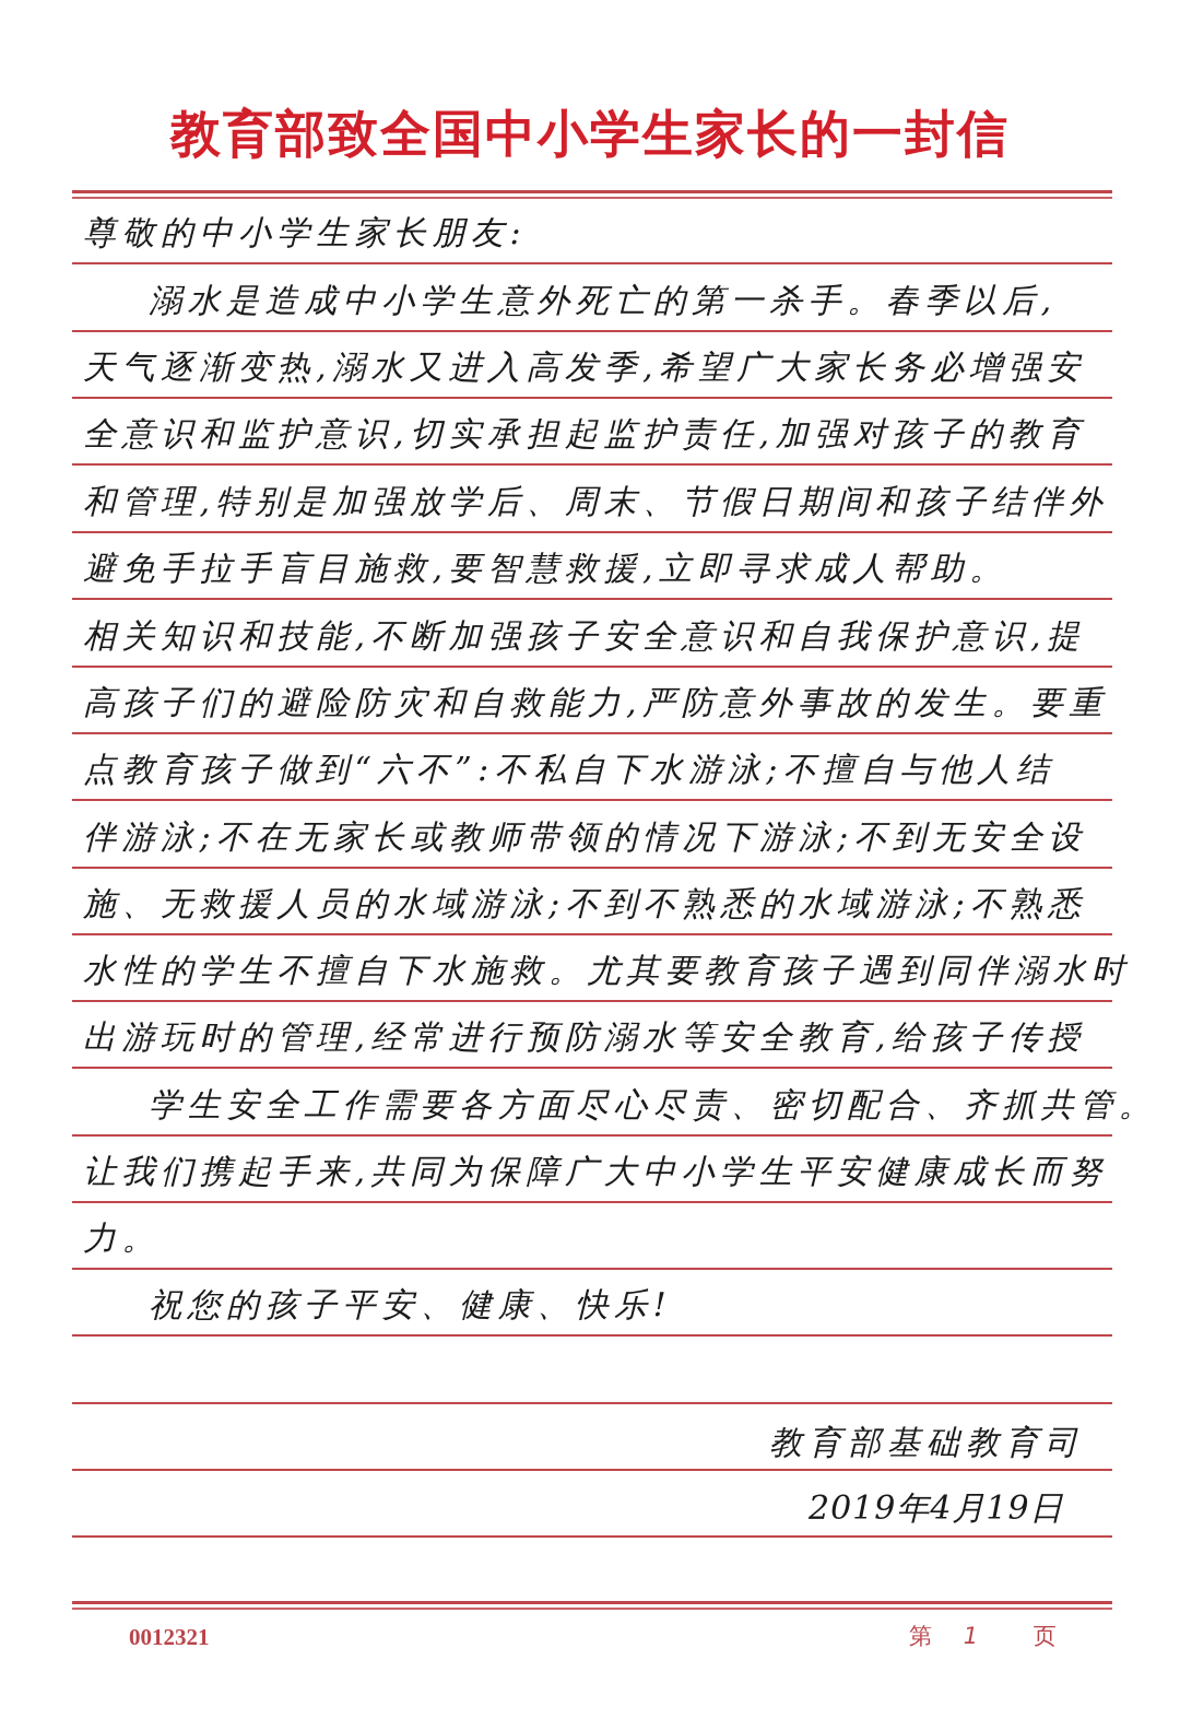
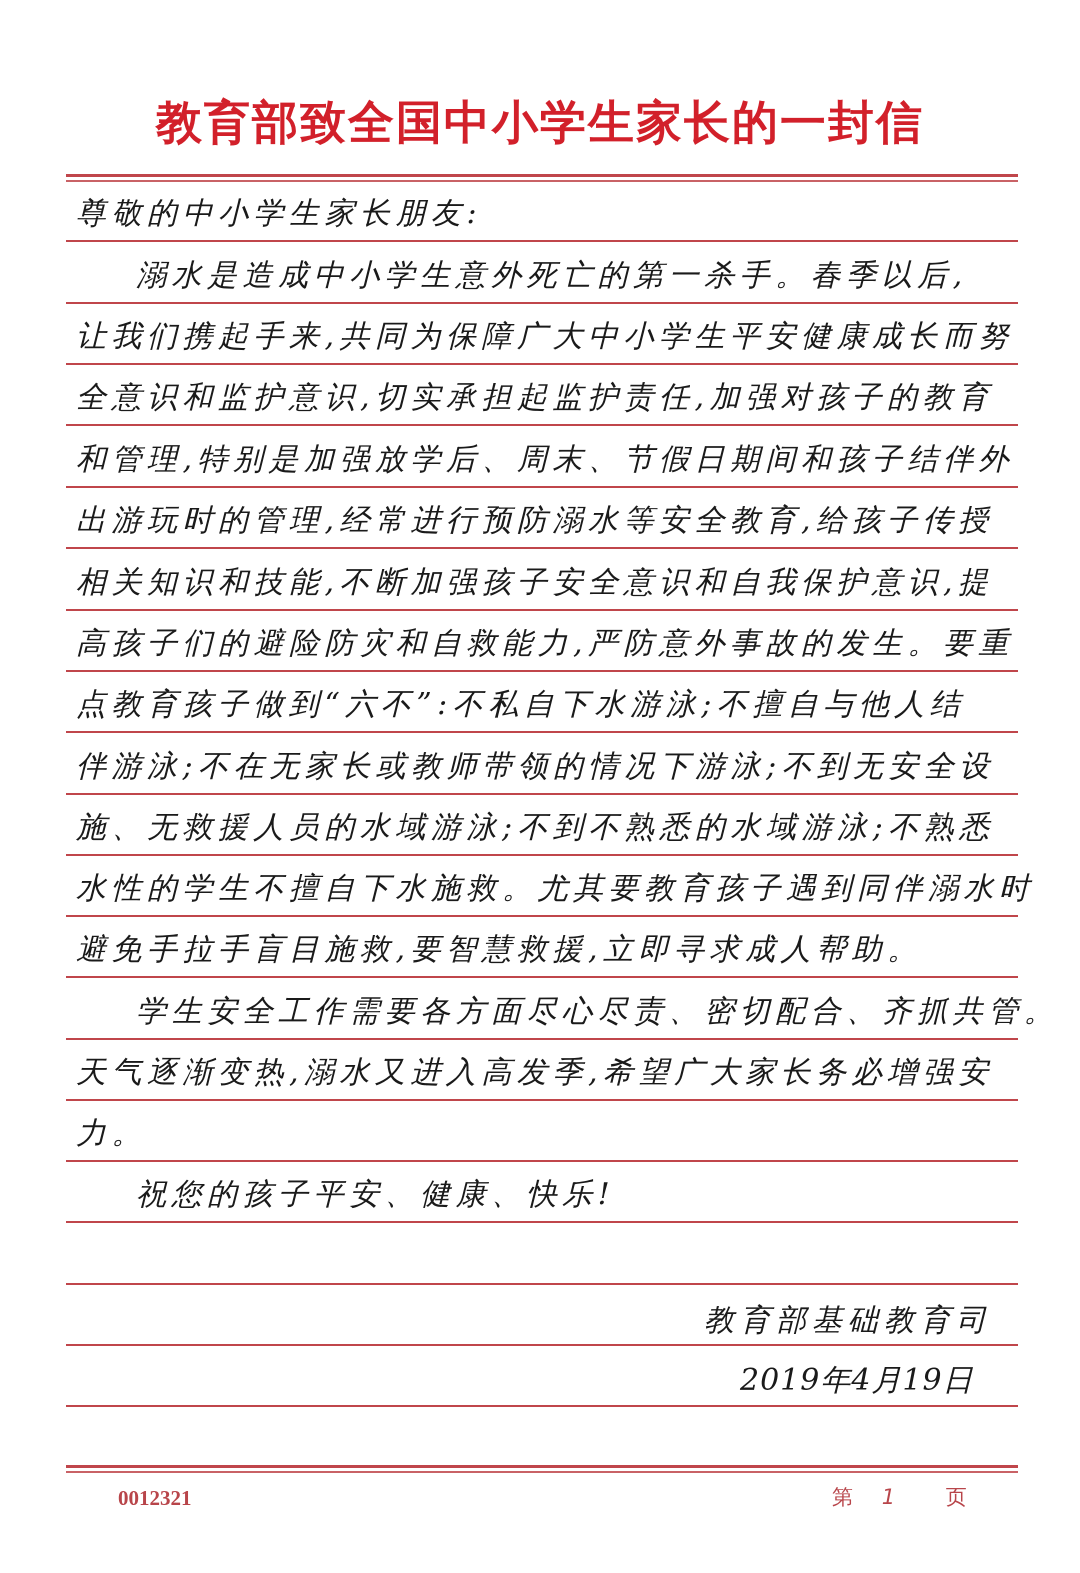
  教育部致全国中小学生家长的一封信
  尊敬的中小学生家长朋友:
  溺水是造成中小学生意外死亡的第一杀手。春季以后,
- 天气逐渐变热,溺水又进入高发季,希望广大家长务必增强安
+ 让我们携起手来,共同为保障广大中小学生平安健康成长而努
  全意识和监护意识,切实承担起监护责任,加强对孩子的教育
  和管理,特别是加强放学后、周末、节假日期间和孩子结伴外
- 避免手拉手盲目施救,要智慧救援,立即寻求成人帮助。
+ 出游玩时的管理,经常进行预防溺水等安全教育,给孩子传授
  相关知识和技能,不断加强孩子安全意识和自我保护意识,提
  高孩子们的避险防灾和自救能力,严防意外事故的发生。要重
  点教育孩子做到“六不”:不私自下水游泳;不擅自与他人结
  伴游泳;不在无家长或教师带领的情况下游泳;不到无安全设
  施、无救援人员的水域游泳;不到不熟悉的水域游泳;不熟悉
  水性的学生不擅自下水施救。尤其要教育孩子遇到同伴溺水时
- 出游玩时的管理,经常进行预防溺水等安全教育,给孩子传授
+ 避免手拉手盲目施救,要智慧救援,立即寻求成人帮助。
  学生安全工作需要各方面尽心尽责、密切配合、齐抓共管。
- 让我们携起手来,共同为保障广大中小学生平安健康成长而努
+ 天气逐渐变热,溺水又进入高发季,希望广大家长务必增强安
  力。
  祝您的孩子平安、健康、快乐!
  教育部基础教育司
  2019年4月19日
  0012321
  第 1 页
